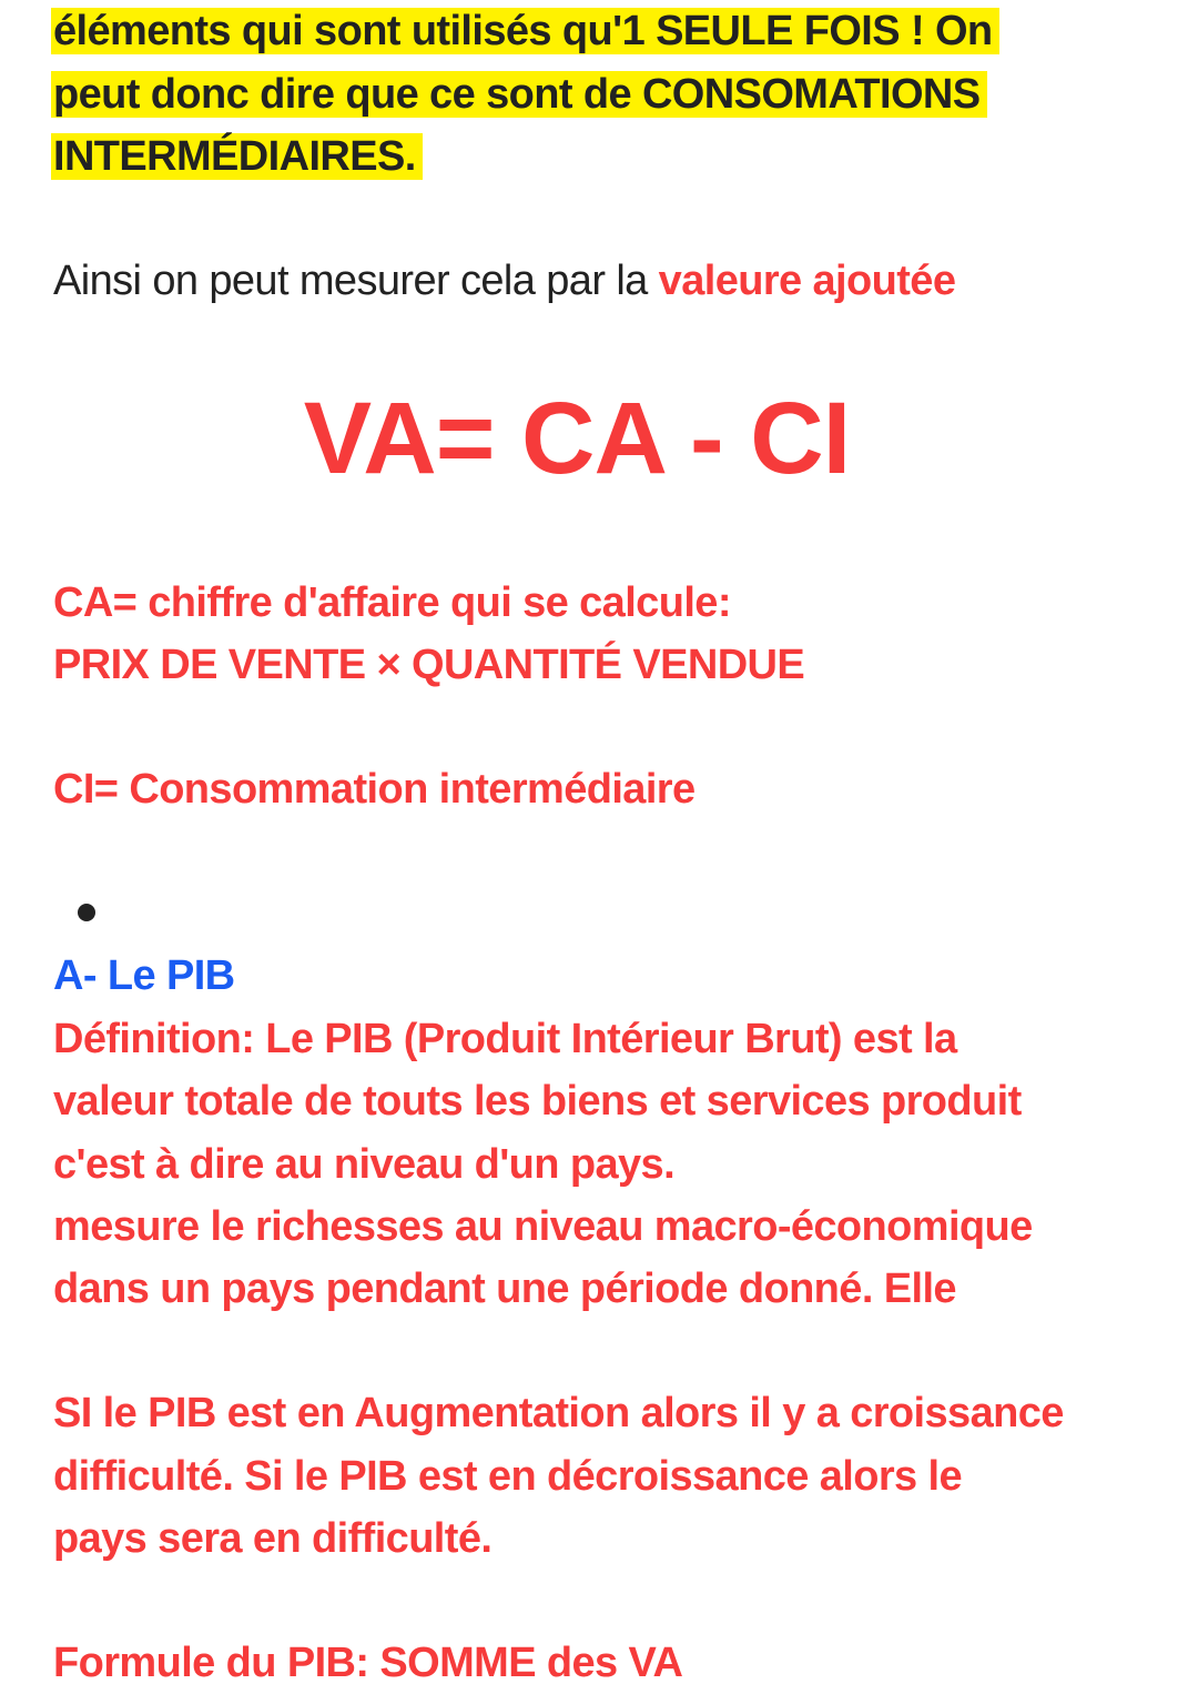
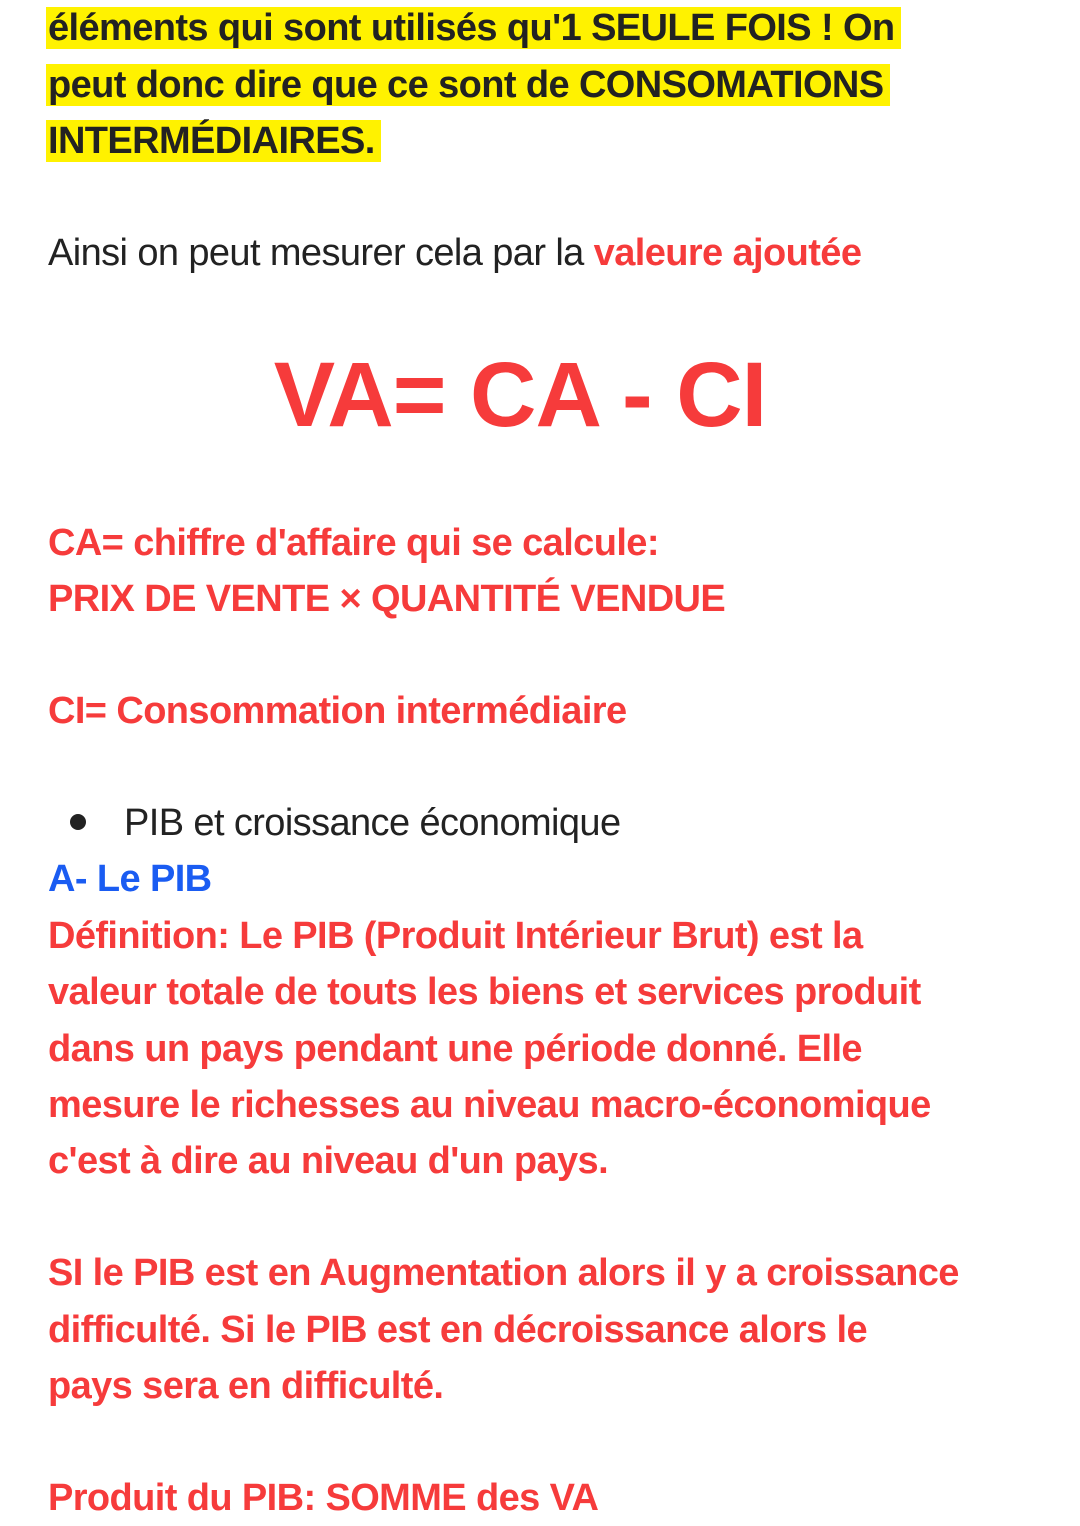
  éléments qui sont utilisés qu'1 SEULE FOIS ! On
  peut donc dire que ce sont de CONSOMATIONS
  INTERMÉDIAIRES.
  Ainsi on peut mesurer cela par la valeure ajoutée
  VA= CA - CI
  CA= chiffre d'affaire qui se calcule:
  PRIX DE VENTE × QUANTITÉ VENDUE
  CI= Consommation intermédiaire
+ PIB et croissance économique
  A- Le PIB
  Définition: Le PIB (Produit Intérieur Brut) est la
  valeur totale de touts les biens et services produit
- c'est à dire au niveau d'un pays.
+ dans un pays pendant une période donné. Elle
  mesure le richesses au niveau macro-économique
- dans un pays pendant une période donné. Elle
+ c'est à dire au niveau d'un pays.
  SI le PIB est en Augmentation alors il y a croissance
  difficulté. Si le PIB est en décroissance alors le
  pays sera en difficulté.
- Formule du PIB: SOMME des VA
+ Produit du PIB: SOMME des VA
